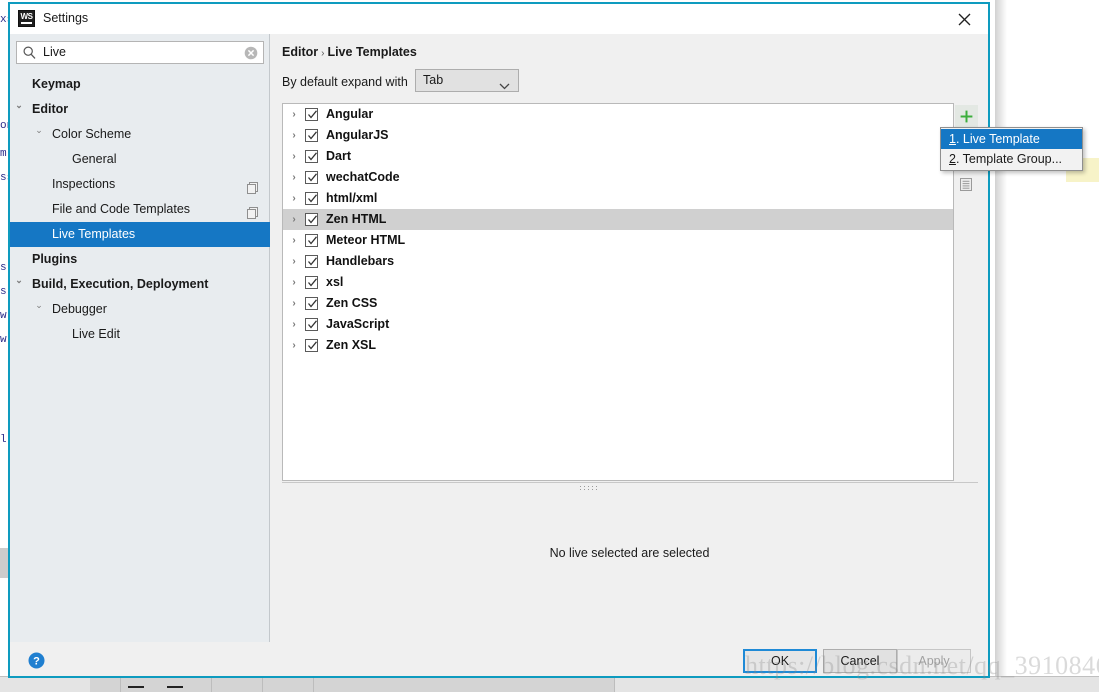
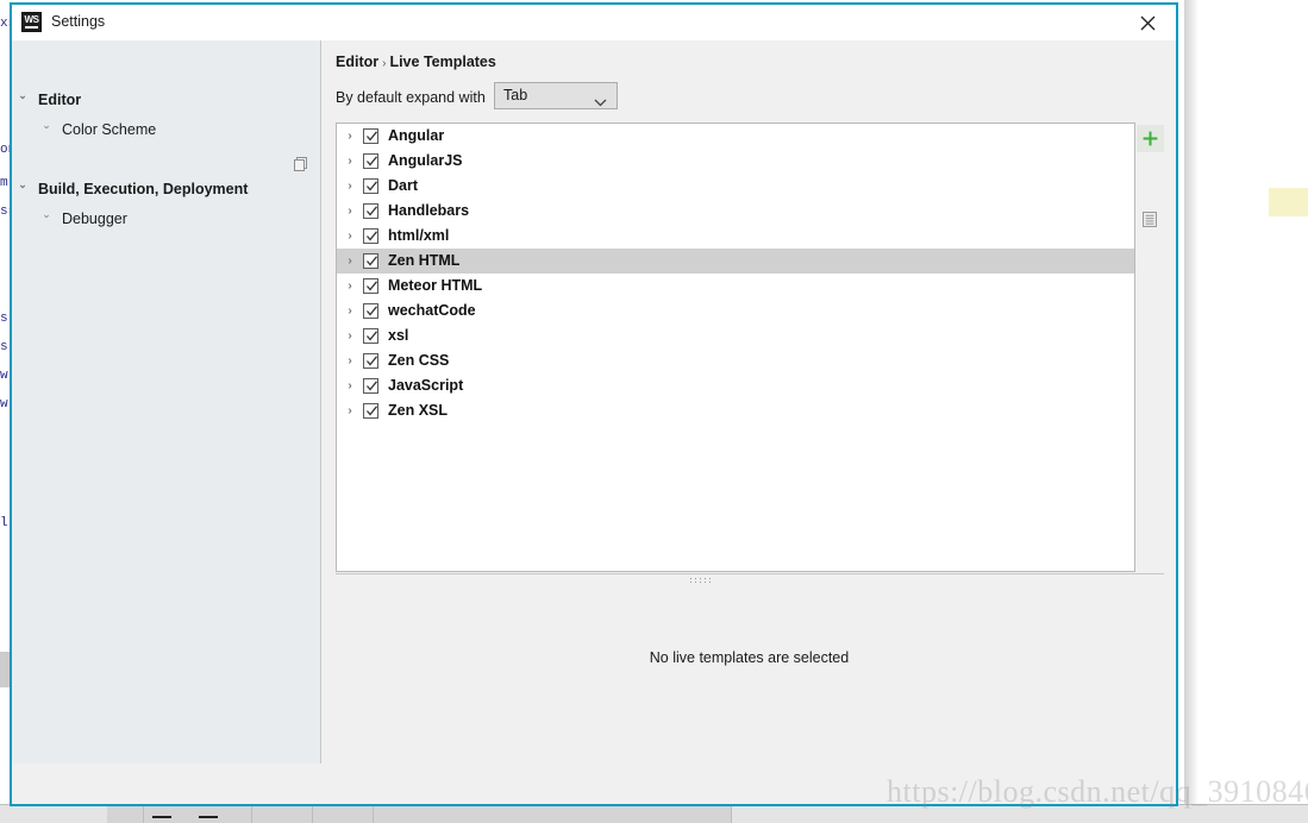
  m
  s
  s
  w
  w
  l
  WS
  Settings
- Live
- Keymap
  ⌄
  Editor
  ⌄
  Color Scheme
- General
- Inspections
- File and Code Templates
- Live Templates
- Plugins
  ⌄
  Build, Execution, Deployment
  ⌄
  Debugger
- Live Edit
  Editor › Live Templates
  By default expand with
  Tab
  ›
  Angular
  ›
  AngularJS
  ›
  Dart
  ›
- wechatCode
+ Handlebars
  ›
  html/xml
  ›
  Zen HTML
  ›
  Meteor HTML
  ›
- Handlebars
+ wechatCode
  ›
  xsl
  ›
  Zen CSS
  ›
  JavaScript
  ›
  Zen XSL
- No live selected are selected
+ No live templates are selected
- ?
- OK
- Cancel
- Apply
- 1. Live Template
- 2. Template Group...
  https://blog.csdn.net/qq_391084
